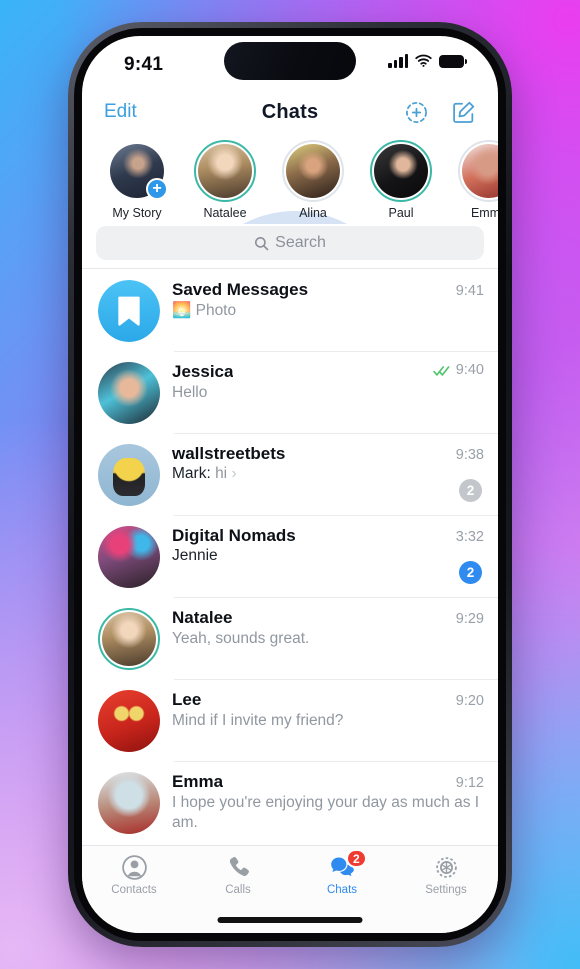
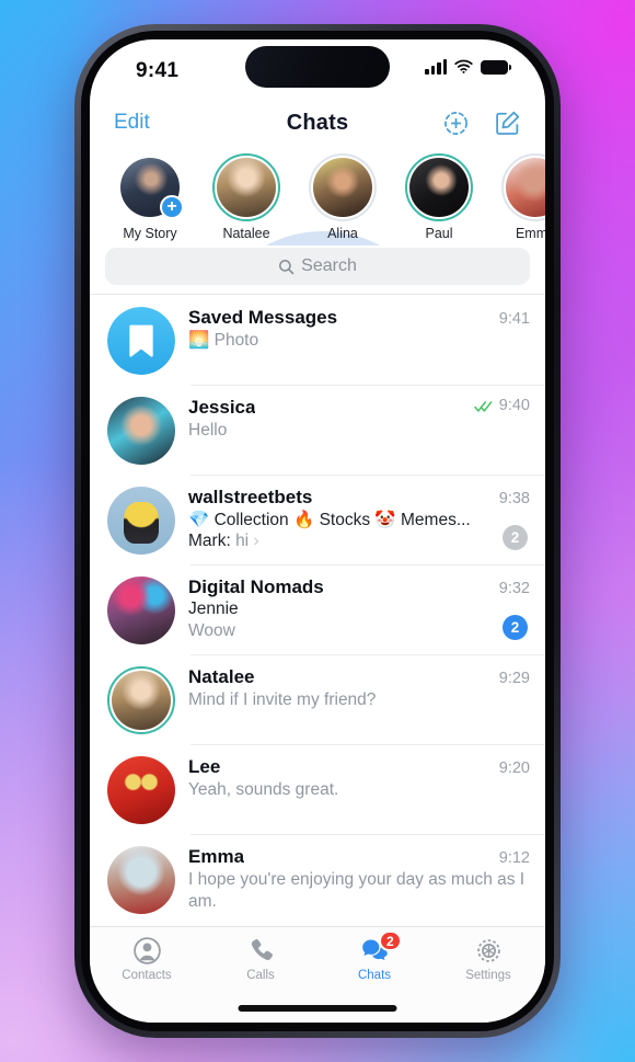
  9:41
  Edit
  Chats
  +
  My Story
  Natalee
  Alina
  Paul
  Emm
  Search
  Saved Messages
  9:41
  🌅 Photo
  Jessica
  9:40
  Hello
  wallstreetbets
  9:38
+ 💎 Collection 🔥 Stocks 🤡 Memes...
  Mark: hi ›
  2
  Digital Nomads
- 3:32
+ 9:32
  Jennie
+ Woow
  2
  Natalee
  9:29
- Yeah, sounds great.
+ Mind if I invite my friend?
  Lee
  9:20
- Mind if I invite my friend?
+ Yeah, sounds great.
  Emma
  9:12
  I hope you're enjoying your day as much as I am.
  Contacts
  Calls
  2
  Chats
  Settings
